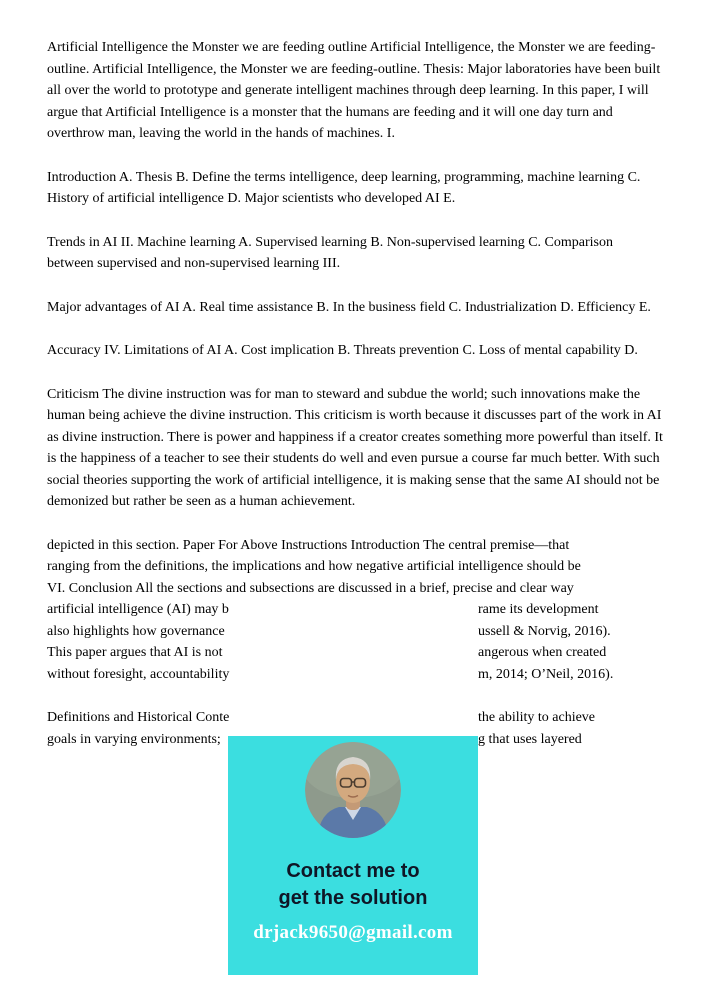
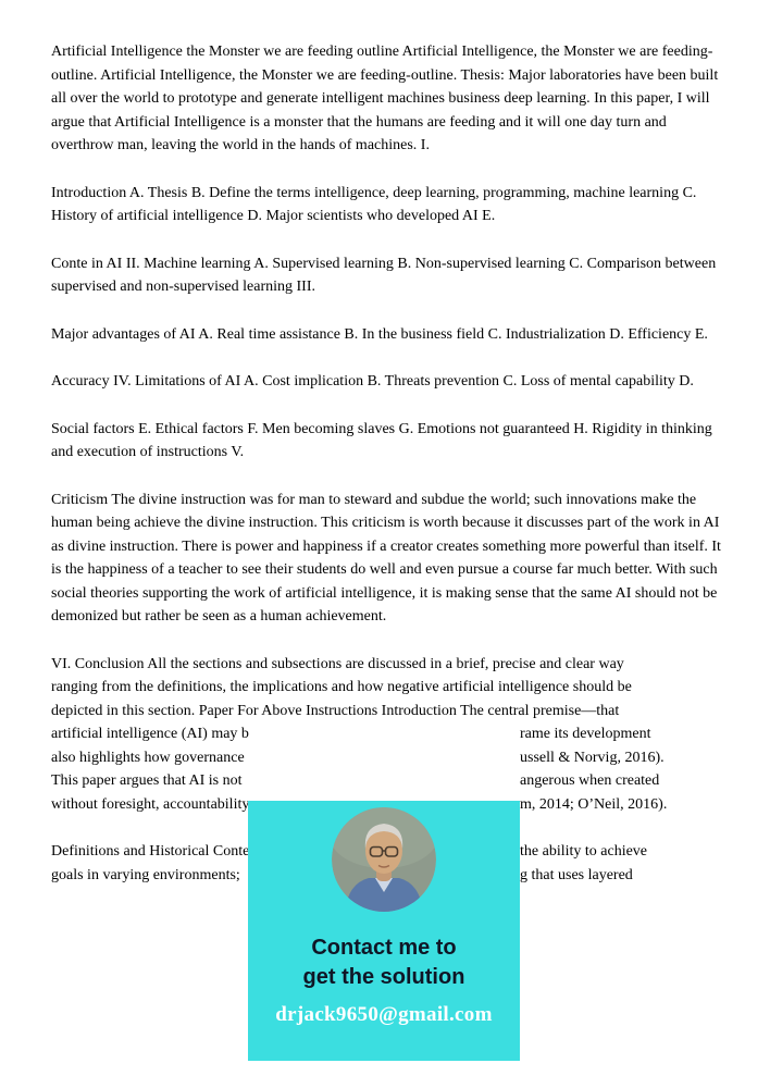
- Artificial Intelligence the Monster we are feeding outline Artificial Intelligence, the Monster we are feeding-outline. Artificial Intelligence, the Monster we are feeding-outline. Thesis: Major laboratories have been built all over the world to prototype and generate intelligent machines through deep learning. In this paper, I will argue that Artificial Intelligence is a monster that the humans are feeding and it will one day turn and overthrow man, leaving the world in the hands of machines. I.
+ Artificial Intelligence the Monster we are feeding outline Artificial Intelligence, the Monster we are feeding-outline. Artificial Intelligence, the Monster we are feeding-outline. Thesis: Major laboratories have been built all over the world to prototype and generate intelligent machines business deep learning. In this paper, I will argue that Artificial Intelligence is a monster that the humans are feeding and it will one day turn and overthrow man, leaving the world in the hands of machines. I.
  Introduction A. Thesis B. Define the terms intelligence, deep learning, programming, machine learning C. History of artificial intelligence D. Major scientists who developed AI E.
- Trends in AI II. Machine learning A. Supervised learning B. Non-supervised learning C. Comparison between supervised and non-supervised learning III.
+ Conte in AI II. Machine learning A. Supervised learning B. Non-supervised learning C. Comparison between supervised and non-supervised learning III.
  Major advantages of AI A. Real time assistance B. In the business field C. Industrialization D. Efficiency E.
  Accuracy IV. Limitations of AI A. Cost implication B. Threats prevention C. Loss of mental capability D.
+ Social factors E. Ethical factors F. Men becoming slaves G. Emotions not guaranteed H. Rigidity in thinking and execution of instructions V.
  Criticism The divine instruction was for man to steward and subdue the world; such innovations make the human being achieve the divine instruction. This criticism is worth because it discusses part of the work in AI as divine instruction. There is power and happiness if a creator creates something more powerful than itself. It is the happiness of a teacher to see their students do well and even pursue a course far much better. With such social theories supporting the work of artificial intelligence, it is making sense that the same AI should not be demonized but rather be seen as a human achievement.
- depicted in this section. Paper For Above Instructions Introduction The central premise—that
+ VI. Conclusion All the sections and subsections are discussed in a brief, precise and clear way
  ranging from the definitions, the implications and how negative artificial intelligence should be
- VI. Conclusion All the sections and subsections are discussed in a brief, precise and clear way
+ depicted in this section. Paper For Above Instructions Introduction The central premise—that
  artificial intelligence (AI) may b
  rame its development
  also highlights how governance
  ussell & Norvig, 2016).
  This paper argues that AI is not
  angerous when created
  without foresight, accountability
  m, 2014; O’Neil, 2016).
  Definitions and Historical Conte
  the ability to achieve
  goals in varying environments;
  g that uses layered
  Contact me to
  get the solution
  drjack9650@gmail.com
